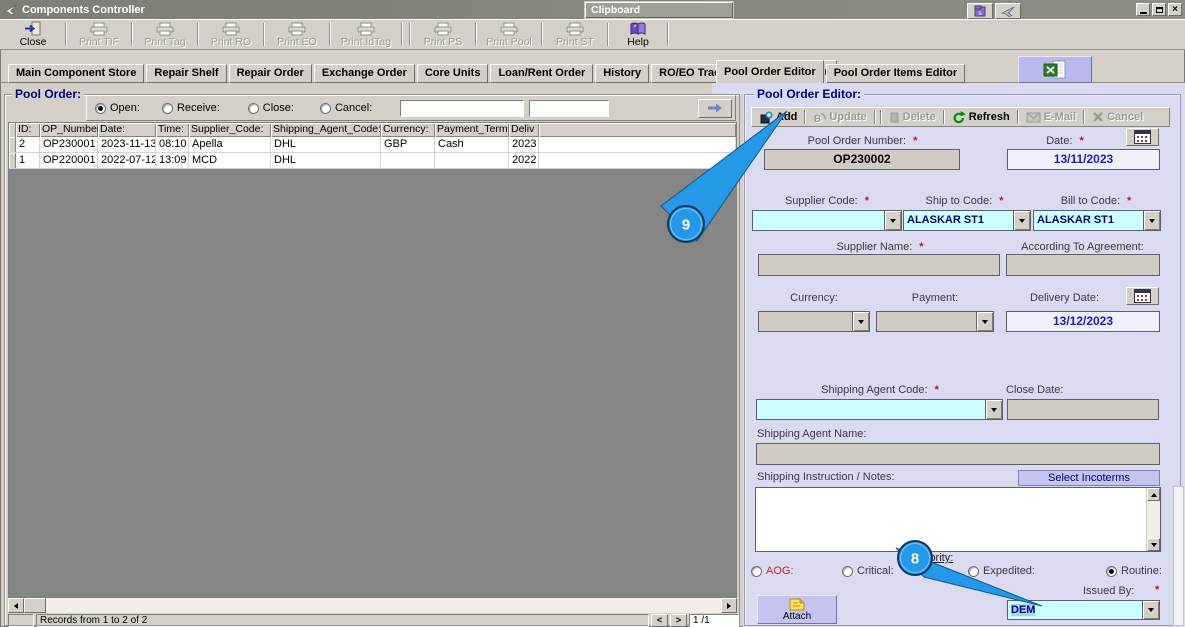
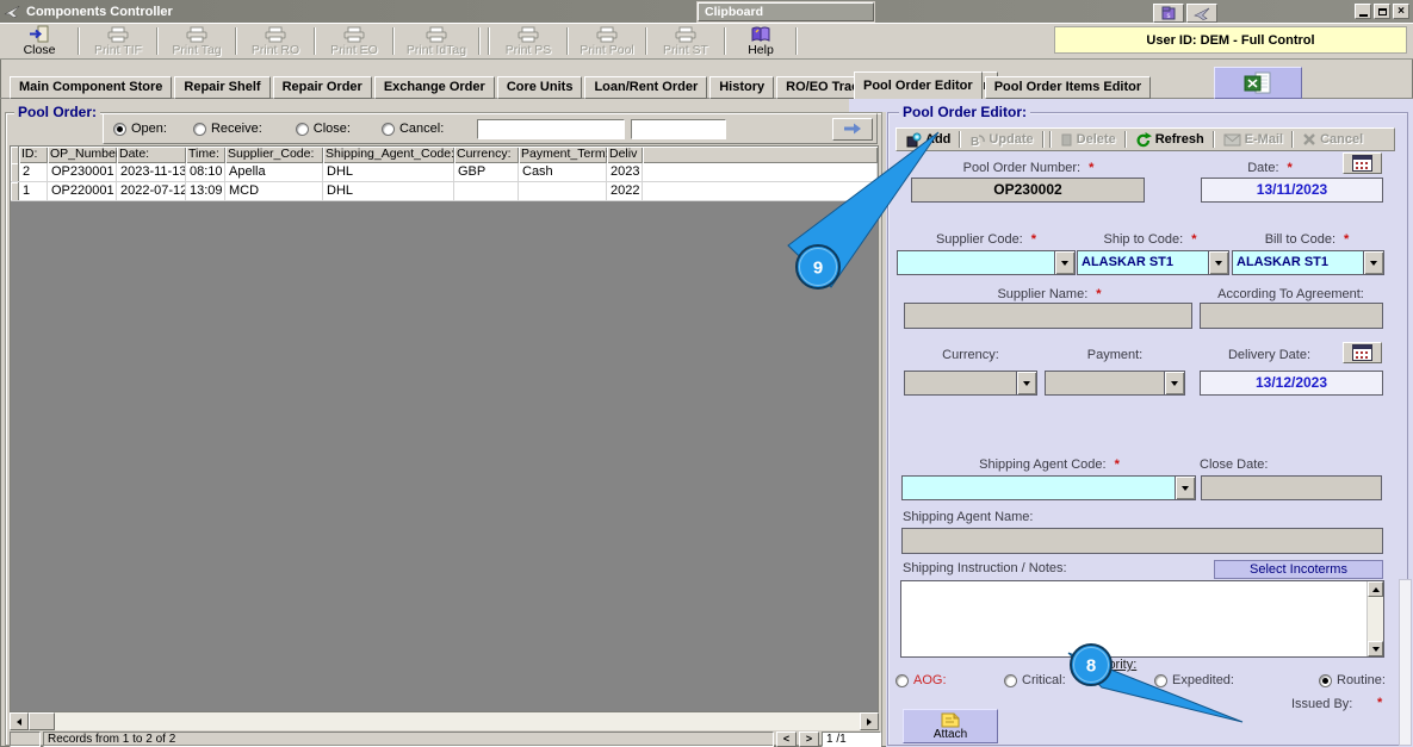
  Components Controller
  Clipboard
  ×
  Close
  Print TIF
  Print Tag
  Print RO
  Print EO
  Print IdTag
  Print PS
  Print Pool
  Print ST
  Help
+ User ID: DEM - Full Control
  Main Component Store
  Repair Shelf
  Repair Order
  Exchange Order
  Core Units
  Loan/Rent Order
  History
  Pool Order Editor
  Pool Order Items Editor
  Pool Order:
  Open:
  Receive:
  Close:
  Cancel:
  ID:
  OP_Numbe
  Date:
  Time:
  Supplier_Code:
  Shipping_Agent_Code:
  Currency:
  Payment_Term
  Deliv
  2
  OP230001
  2023-11-13
  08:10
  Apella
  DHL
  GBP
  Cash
  2023
  1
  OP220001
  2022-07-12
  13:09
  MCD
  DHL
  2022
  Records from 1 to 2 of 2
  <
  >
  1 /1
  Pool Order Editor:
  B
  Update
  Delete
  Refresh
  E-Mail
  Cancel
  Pool Order Number: *
  Date: *
  OP230002
  13/11/2023
  Supplier Code: *
  Ship to Code: *
  Bill to Code: *
  ALASKAR ST1
  ALASKAR ST1
  Supplier Name: *
  According To Agreement:
  Currency:
  Payment:
  Delivery Date:
  13/12/2023
  Shipping Agent Code: *
  Close Date:
  Shipping Agent Name:
  Shipping Instruction / Notes:
  Select Incoterms
  AOG:
  Critical:
  Expedited:
  Routine:
  Issued By:
  *
- DEM
  Attach
  9
  8
